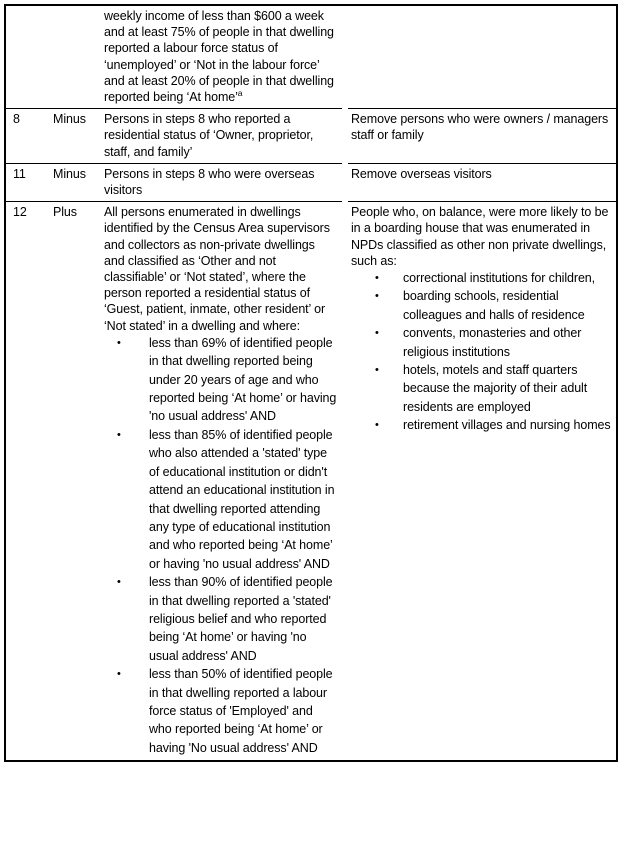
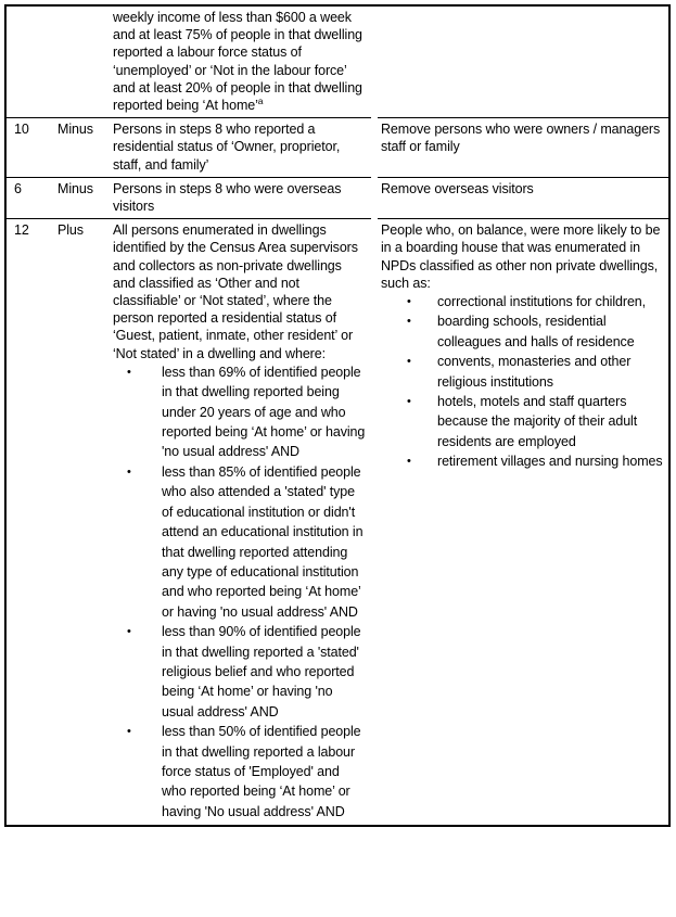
  		weekly income of less than $600 a week and at least 75% of people in that dwelling reported a labour force status of ‘unemployed’ or ‘Not in the labour force’ and at least 20% of people in that dwelling reported being ‘At home’a
- 8	Minus	Persons in steps 8 who reported a residential status of ‘Owner, proprietor, staff, and family’		Remove persons who were owners / managers staff or family
+ 10	Minus	Persons in steps 8 who reported a residential status of ‘Owner, proprietor, staff, and family’		Remove persons who were owners / managers staff or family
- 11	Minus	Persons in steps 8 who were overseas visitors		Remove overseas visitors
+ 6	Minus	Persons in steps 8 who were overseas visitors		Remove overseas visitors
  12	Plus	All persons enumerated in dwellings identified by the Census Area supervisors and collectors as non-private dwellings and classified as ‘Other and not classifiable’ or ‘Not stated’, where the person reported a residential status of ‘Guest, patient, inmate, other resident’ or ‘Not stated’ in a dwelling and where: • less than 69% of identified people in that dwelling reported being under 20 years of age and who reported being ‘At home’ or having 'no usual address' AND • less than 85% of identified people who also attended a 'stated' type of educational institution or didn't attend an educational institution in that dwelling reported attending any type of educational institution and who reported being ‘At home’ or having 'no usual address' AND • less than 90% of identified people in that dwelling reported a 'stated' religious belief and who reported being ‘At home’ or having 'no usual address' AND • less than 50% of identified people in that dwelling reported a labour force status of 'Employed' and who reported being ‘At home’ or having 'No usual address' AND		People who, on balance, were more likely to be in a boarding house that was enumerated in NPDs classified as other non private dwellings, such as: • correctional institutions for children, • boarding schools, residential colleagues and halls of residence • convents, monasteries and other religious institutions • hotels, motels and staff quarters because the majority of their adult residents are employed • retirement villages and nursing homes
